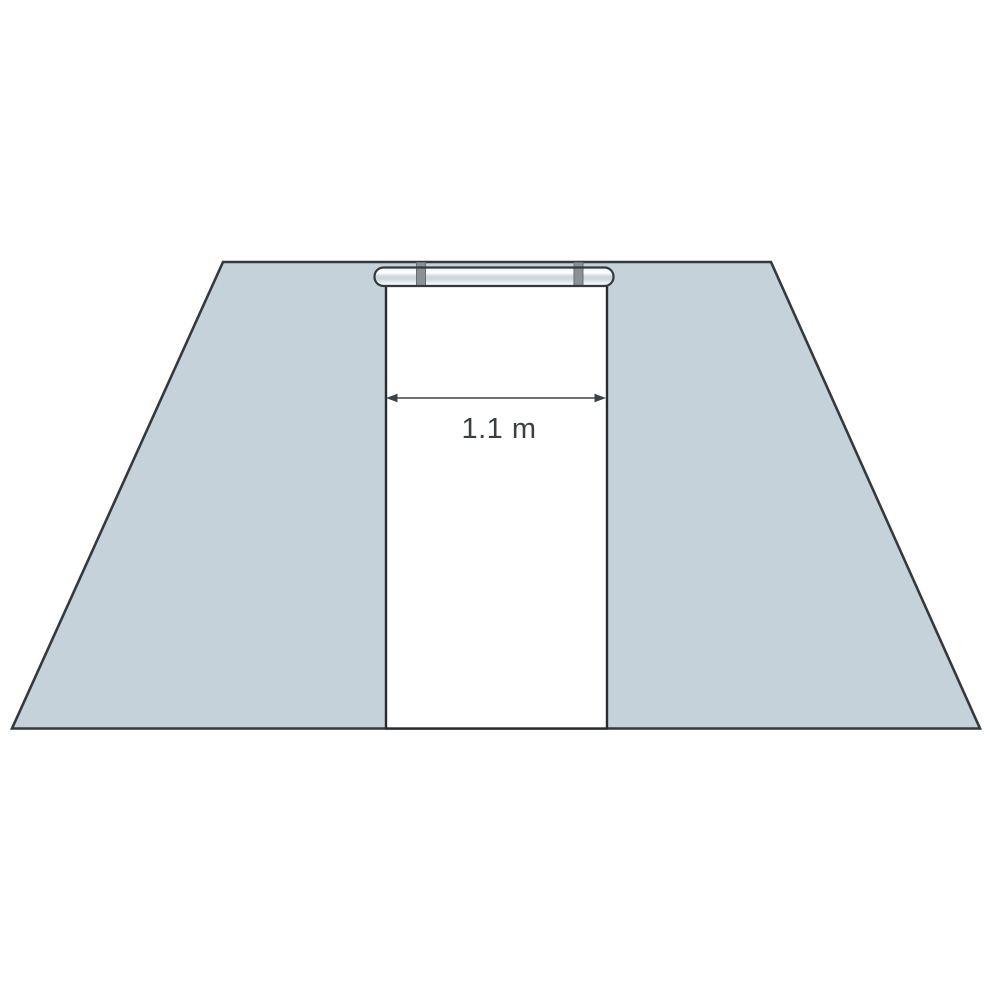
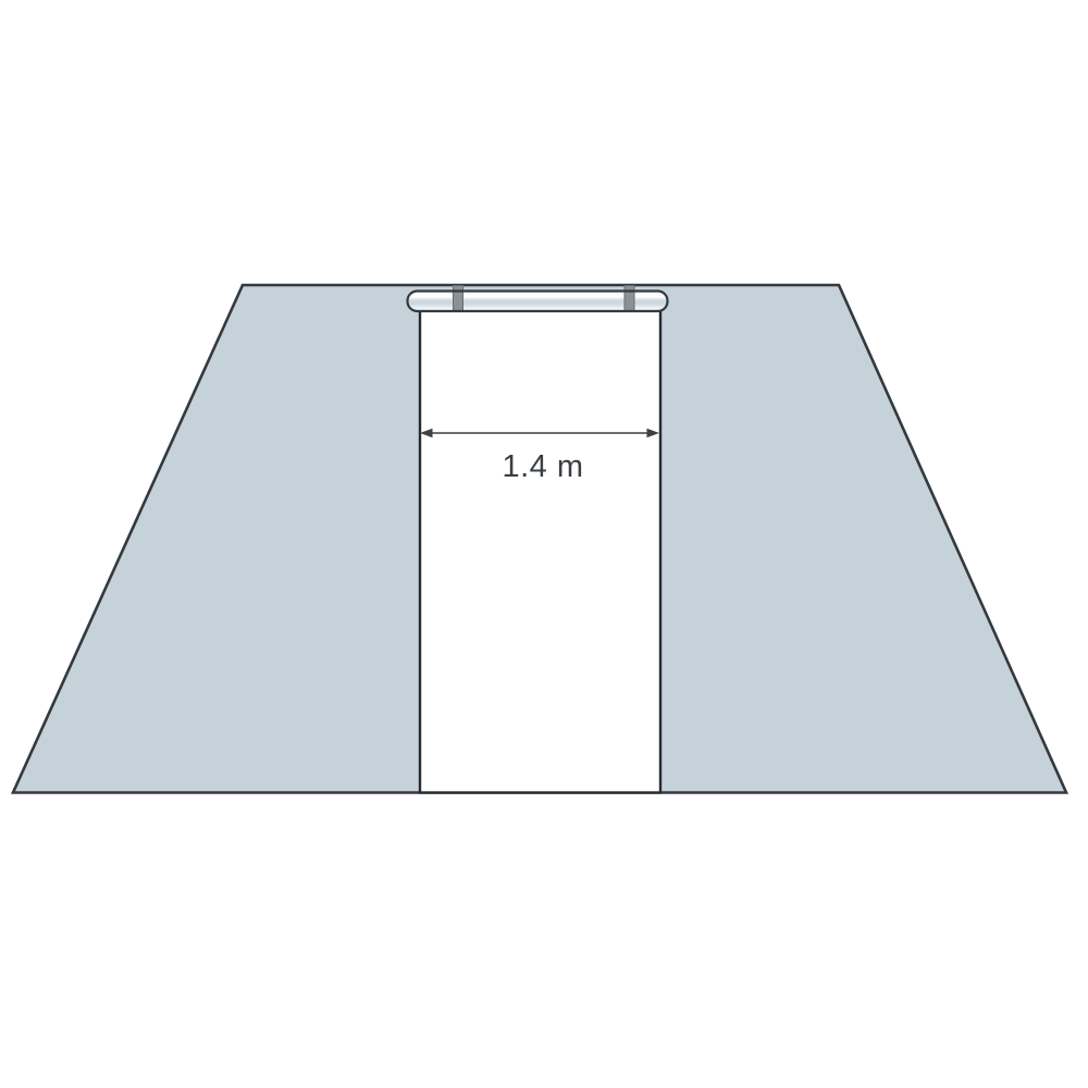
- 1.1 m
+ 1.4 m
